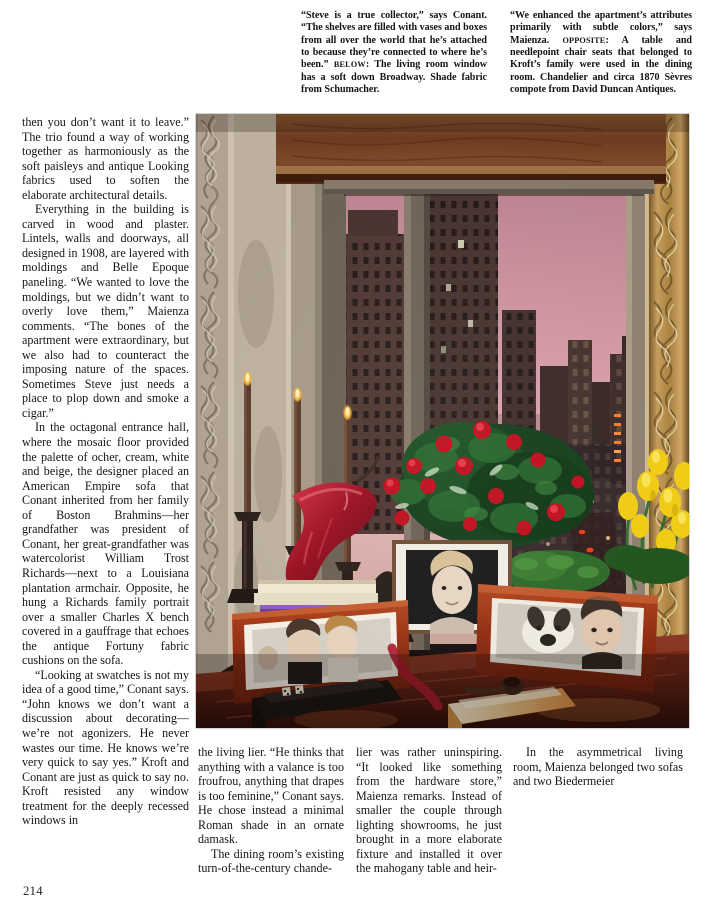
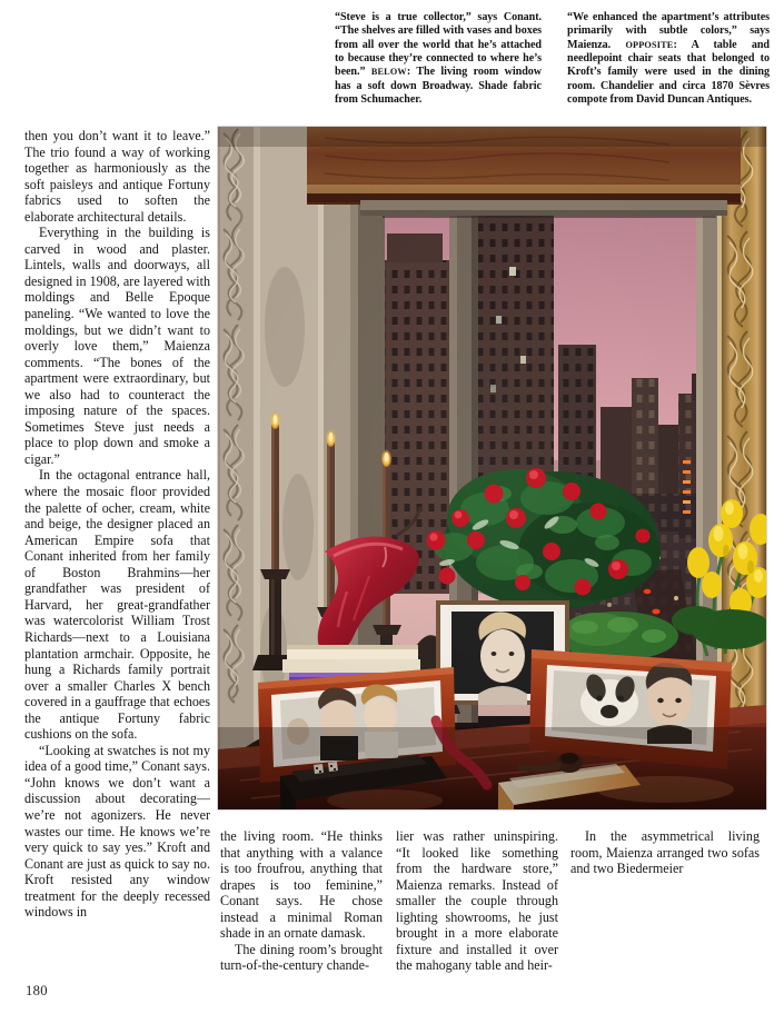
  “Steve is a true collector,” says Conant. “The shelves are filled with vases and boxes from all over the world that he’s attached to because they’re connected to where he’s been.” BELOW: The living room window has a soft down Broadway. Shade fabric from Schumacher.
  “We enhanced the apartment’s attributes primarily with subtle colors,” says Maienza. OPPOSITE: A table and needlepoint chair seats that belonged to Kroft’s family were used in the dining room. Chandelier and circa 1870 Sèvres compote from David Duncan Antiques.
- then you don’t want it to leave.” The trio found a way of working together as harmoniously as the soft paisleys and antique Looking fabrics used to soften the elaborate architectural details.
+ then you don’t want it to leave.” The trio found a way of working together as harmoniously as the soft paisleys and antique Fortuny fabrics used to soften the elaborate architectural details.
  Everything in the building is carved in wood and plaster. Lintels, walls and doorways, all designed in 1908, are layered with moldings and Belle Epoque paneling. “We wanted to love the moldings, but we didn’t want to overly love them,” Maienza comments. “The bones of the apartment were extraordinary, but we also had to counteract the imposing nature of the spaces. Sometimes Steve just needs a place to plop down and smoke a cigar.”
- In the octagonal entrance hall, where the mosaic floor provided the palette of ocher, cream, white and beige, the designer placed an American Empire sofa that Conant inherited from her family of Boston Brahmins—her grandfather was president of Conant, her great-grandfather was watercolorist William Trost Richards—next to a Louisiana plantation armchair. Opposite, he hung a Richards family portrait over a smaller Charles X bench covered in a gauffrage that echoes the antique Fortuny fabric cushions on the sofa.
+ In the octagonal entrance hall, where the mosaic floor provided the palette of ocher, cream, white and beige, the designer placed an American Empire sofa that Conant inherited from her family of Boston Brahmins—her grandfather was president of Harvard, her great-grandfather was watercolorist William Trost Richards—next to a Louisiana plantation armchair. Opposite, he hung a Richards family portrait over a smaller Charles X bench covered in a gauffrage that echoes the antique Fortuny fabric cushions on the sofa.
  “Looking at swatches is not my idea of a good time,” Conant says. “John knows we don’t want a discussion about decorating—we’re not agonizers. He never wastes our time. He knows we’re very quick to say yes.” Kroft and Conant are just as quick to say no. Kroft resisted any window treatment for the deeply recessed windows in
- the living lier. “He thinks that anything with a valance is too froufrou, anything that drapes is too feminine,” Conant says. He chose instead a minimal Roman shade in an ornate damask.
+ the living room. “He thinks that anything with a valance is too froufrou, anything that drapes is too feminine,” Conant says. He chose instead a minimal Roman shade in an ornate damask.
- The dining room’s existing turn-of-the-century chande-
+ The dining room’s brought turn-of-the-century chande-
  lier was rather uninspiring. “It looked like something from the hardware store,” Maienza remarks. Instead of smaller the couple through lighting showrooms, he just brought in a more elaborate fixture and installed it over the mahogany table and heir-
- In the asymmetrical living room, Maienza belonged two sofas and two Biedermeier
+ In the asymmetrical living room, Maienza arranged two sofas and two Biedermeier
- 214
+ 180
